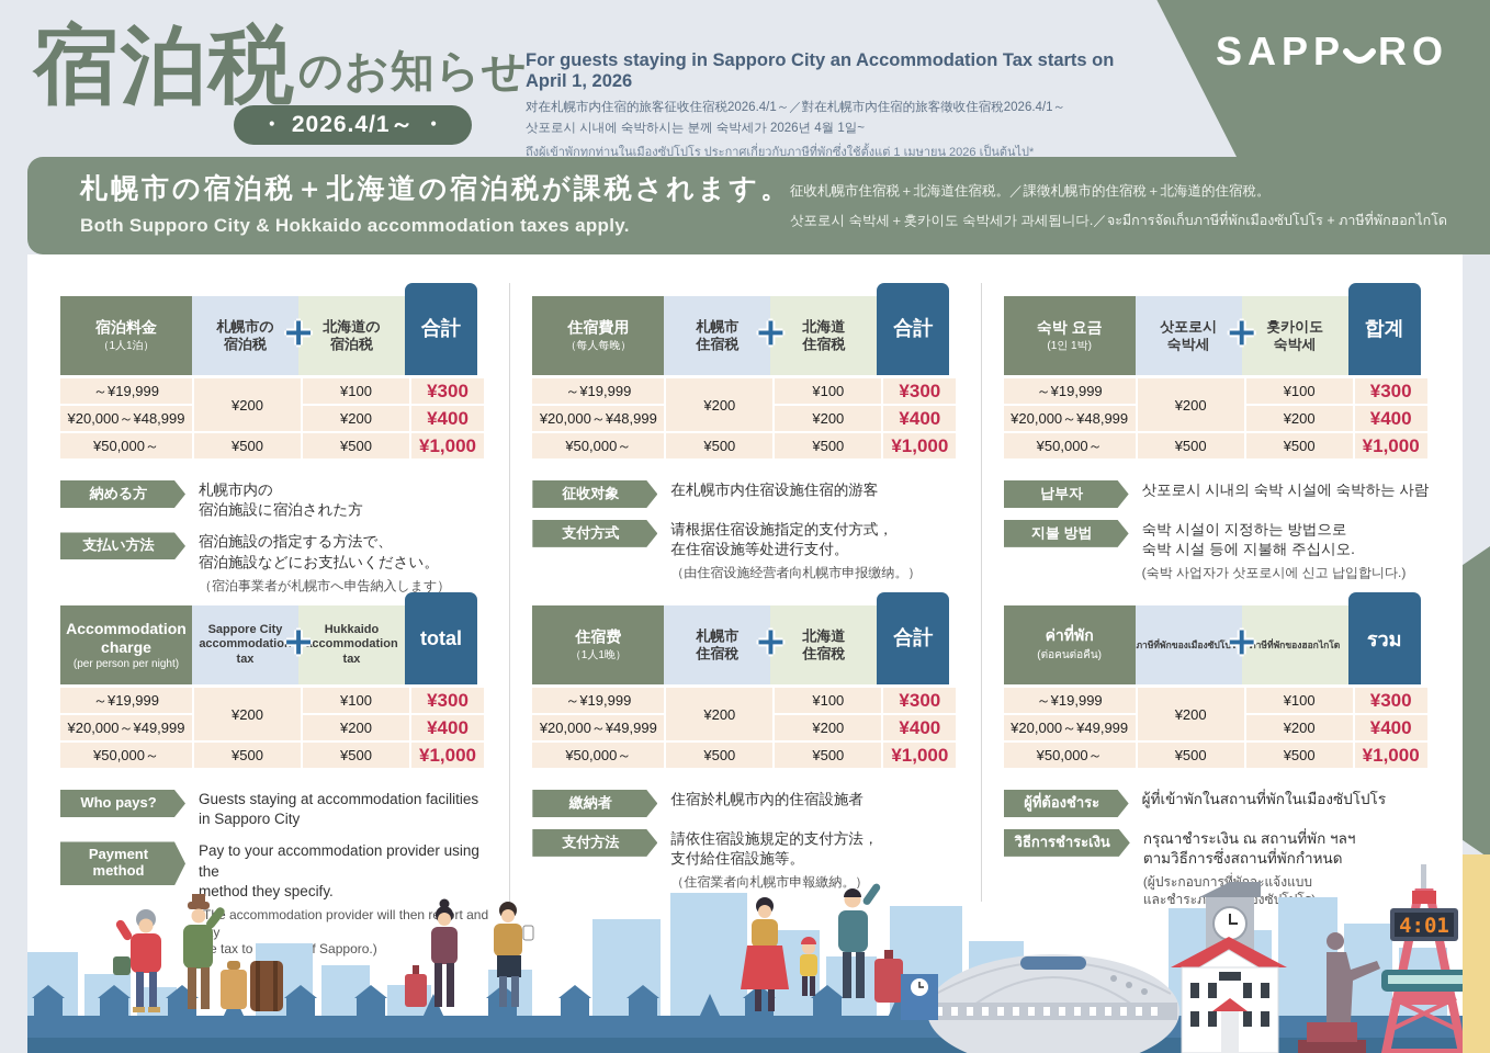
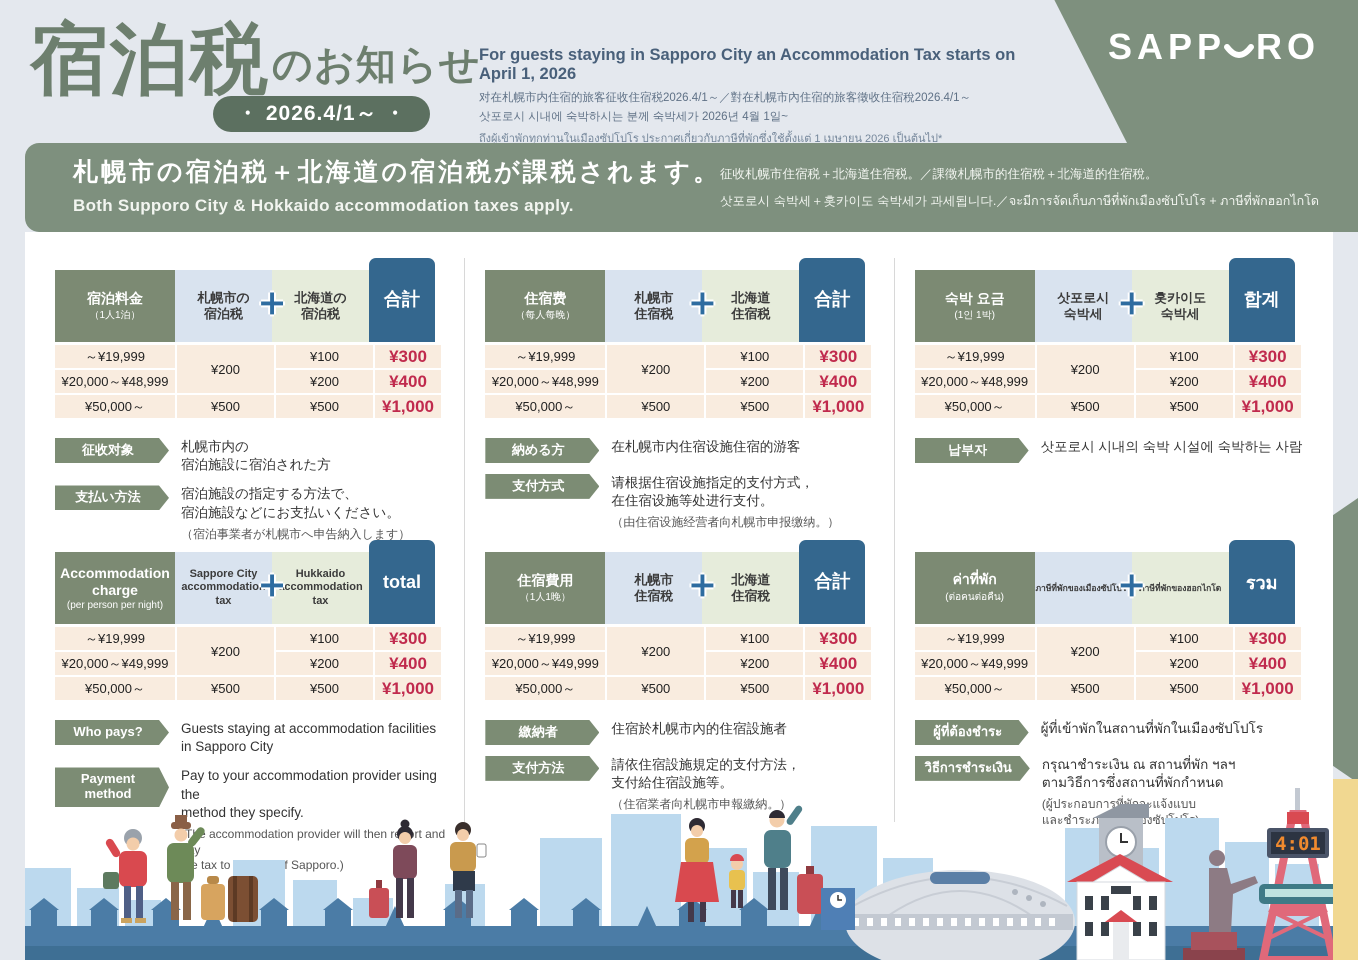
  宿泊税
  のお知らせ
  ・ 2026.4/1～ ・
  For guests staying in Sapporo City an Accommodation Tax starts on April 1, 2026
  对在札幌市内住宿的旅客征收住宿税2026.4/1～／對在札幌市內住宿的旅客徵收住宿稅2026.4/1～
  삿포로시 시내에 숙박하시는 분께 숙박세가 2026년 4월 1일~
  ถึงผู้เข้าพักทุกท่านในเมืองซัปโปโร ประกาศเกี่ยวกับภาษีที่พักซึ่งใช้ตั้งแต่ 1 เมษายน 2026 เป็นต้นไป*
  SAPP
  RO
  札幌市の宿泊税＋北海道の宿泊税が課税されます。
  Both Supporo City & Hokkaido accommodation taxes apply.
  征收札幌市住宿税＋北海道住宿税。／課徵札幌市的住宿稅＋北海道的住宿稅。
  삿포로시 숙박세＋홋카이도 숙박세가 과세됩니다.／จะมีการจัดเก็บภาษีที่พักเมืองซัปโปโร + ภาษีที่พักฮอกไกโด
  宿泊料金
  （1人1泊）
  札幌市の
  宿泊税
  北海道の
  宿泊税
  合計
  ＋
  ～¥19,999
  ¥200
  ¥100
  ¥300
  ¥20,000～¥48,999
  ¥200
  ¥400
  ¥50,000～
  ¥500
  ¥500
  ¥1,000
- 納める方
+ 征收对象
  札幌市内の
  宿泊施設に宿泊された方
  支払い方法
  宿泊施設の指定する方法で、
  宿泊施設などにお支払いください。
  （宿泊事業者が札幌市へ申告納入します）
- 住宿費用
+ 住宿费
  （每人每晚）
  札幌市
  住宿税
  北海道
  住宿税
  合計
  ＋
  ～¥19,999
  ¥200
  ¥100
  ¥300
  ¥20,000～¥48,999
  ¥200
  ¥400
  ¥50,000～
  ¥500
  ¥500
  ¥1,000
- 征收对象
+ 納める方
  在札幌市内住宿设施住宿的游客
  支付方式
  请根据住宿设施指定的支付方式，
  在住宿设施等处进行支付。
  （由住宿设施经营者向札幌市申报缴纳。）
  숙박 요금
  (1인 1박)
  삿포로시
  숙박세
  홋카이도
  숙박세
  합계
  ＋
  ～¥19,999
  ¥200
  ¥100
  ¥300
  ¥20,000～¥48,999
  ¥200
  ¥400
  ¥50,000～
  ¥500
  ¥500
  ¥1,000
  납부자
  삿포로시 시내의 숙박 시설에 숙박하는 사람
- 지불 방법
- 숙박 시설이 지정하는 방법으로
- 숙박 시설 등에 지불해 주십시오.
- (숙박 사업자가 삿포로시에 신고 납입합니다.)
  Accommodation
  charge
  (per person per night)
  Sappore City
  accommodation
  tax
  Hukkaido
  accommodation
  tax
  total
  ＋
  ～¥19,999
  ¥200
  ¥100
  ¥300
  ¥20,000～¥49,999
  ¥200
  ¥400
  ¥50,000～
  ¥500
  ¥500
  ¥1,000
  Who pays?
  Guests staying at accommodation facilities
  in Sapporo City
  Payment
  method
  Pay to your accommodation provider using the
  method they specify.
  T accommodation provider will then rrt and y
- 住宿费
+ 住宿費用
  （1人1晚）
  札幌市
  住宿稅
  北海道
  住宿稅
  合計
  ＋
  ～¥19,999
  ¥200
  ¥100
  ¥300
  ¥20,000～¥49,999
  ¥200
  ¥400
  ¥50,000～
  ¥500
  ¥500
  ¥1,000
  繳納者
  住宿於札幌市內的住宿設施者
  支付方法
  請依住宿設施規定的支付方法，
  支付給住宿設施等。
  （住宿業者向札幌市申報繳納。）
  ค่าที่พัก
  (ต่อคนต่อคืน)
  ภาษีที่พักของเมืองซัปโปโร
  ภาษีที่พักของฮอกไกโด
  รวม
  ＋
  ～¥19,999
  ¥200
  ¥100
  ¥300
  ¥20,000～¥49,999
  ¥200
  ¥400
  ¥50,000～
  ¥500
  ¥500
  ¥1,000
  ผู้ที่ต้องชำระ
  ผู้ที่เข้าพักในสถานที่พักในเมืองซัปโปโร
  วิธีการชำระเงิน
  กรุณาชำระเงิน ณ สถานที่พัก ฯลฯ
  ตามวิธีการซึ่งสถานที่พักกำหนด
  (ผู้ประกอบการที่ะแจ้งแบบ
  4:01
